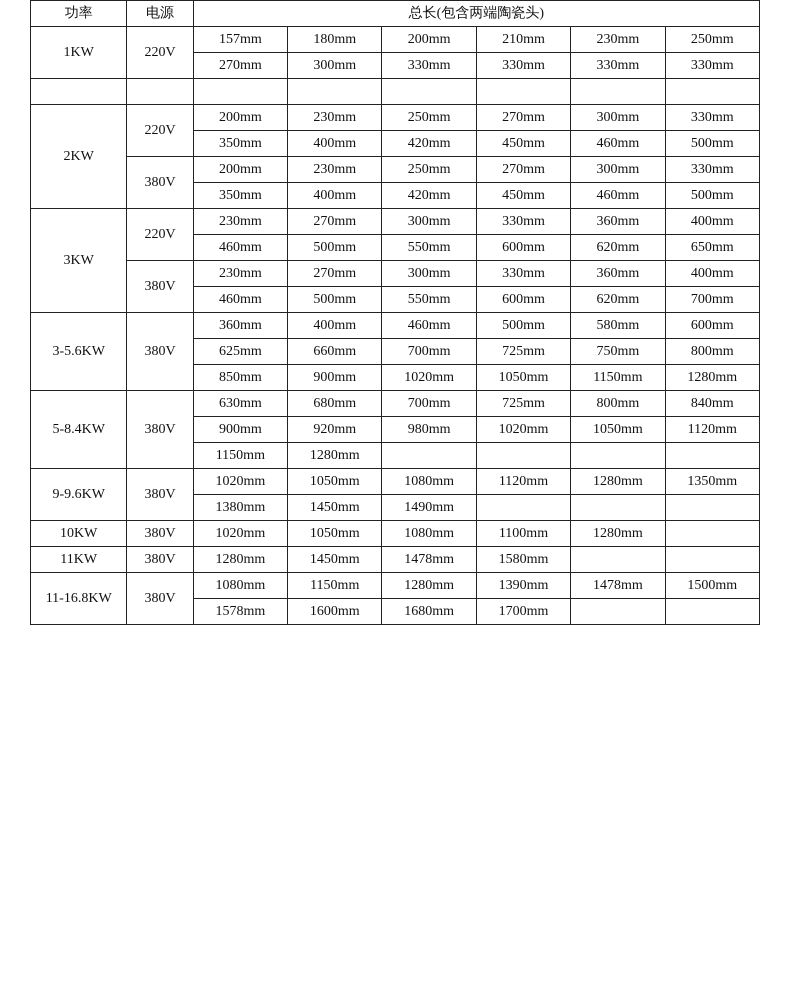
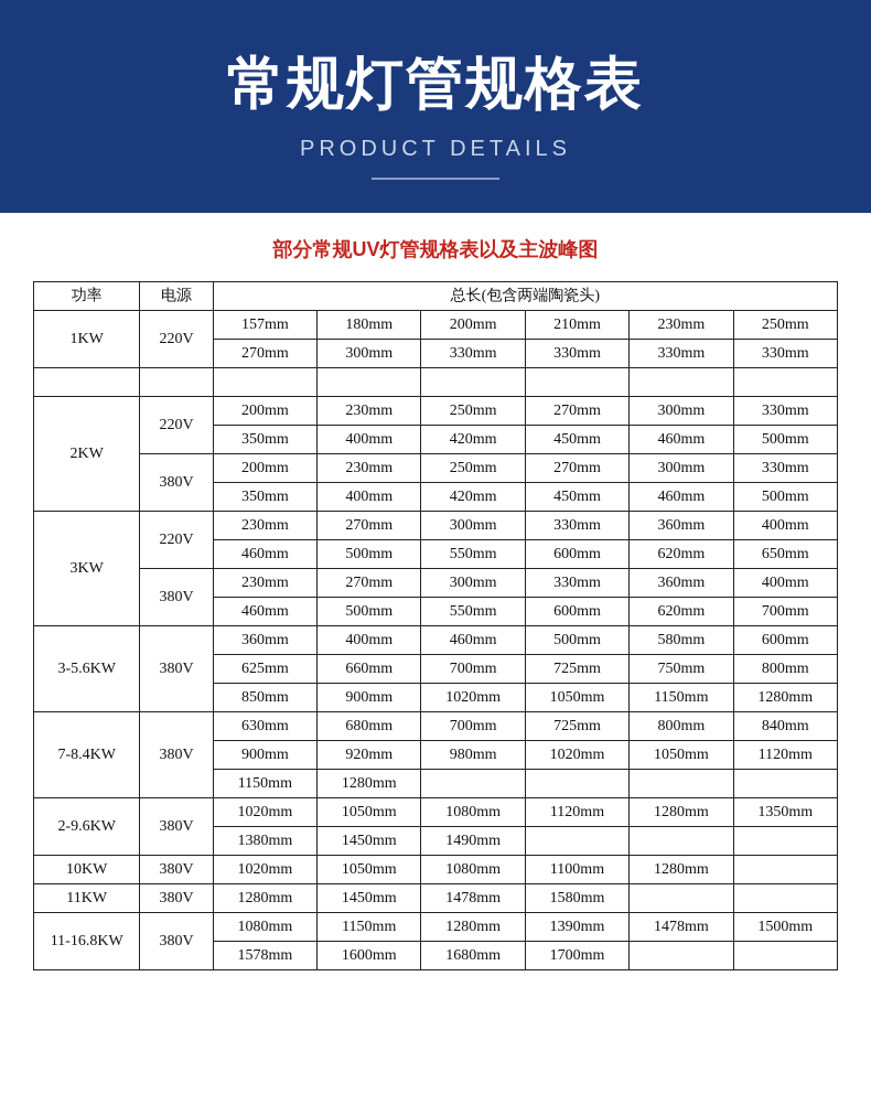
+ 常规灯管规格表
+ PRODUCT DETAILS
+ 部分常规UV灯管规格表以及主波峰图
  功率	电源	总长(包含两端陶瓷头)
  1KW	220V	157mm	180mm	200mm	210mm	230mm	250mm
  270mm	300mm	330mm	330mm	330mm	330mm
  2KW	220V	200mm	230mm	250mm	270mm	300mm	330mm
  350mm	400mm	420mm	450mm	460mm	500mm
  380V	200mm	230mm	250mm	270mm	300mm	330mm
  350mm	400mm	420mm	450mm	460mm	500mm
  3KW	220V	230mm	270mm	300mm	330mm	360mm	400mm
  460mm	500mm	550mm	600mm	620mm	650mm
  380V	230mm	270mm	300mm	330mm	360mm	400mm
  460mm	500mm	550mm	600mm	620mm	700mm
  3-5.6KW	380V	360mm	400mm	460mm	500mm	580mm	600mm
  625mm	660mm	700mm	725mm	750mm	800mm
  850mm	900mm	1020mm	1050mm	1150mm	1280mm
- 5-8.4KW	380V	630mm	680mm	700mm	725mm	800mm	840mm
+ 7-8.4KW	380V	630mm	680mm	700mm	725mm	800mm	840mm
  900mm	920mm	980mm	1020mm	1050mm	1120mm
  1150mm	1280mm
- 9-9.6KW	380V	1020mm	1050mm	1080mm	1120mm	1280mm	1350mm
+ 2-9.6KW	380V	1020mm	1050mm	1080mm	1120mm	1280mm	1350mm
  1380mm	1450mm	1490mm
  10KW	380V	1020mm	1050mm	1080mm	1100mm	1280mm
  11KW	380V	1280mm	1450mm	1478mm	1580mm
  11-16.8KW	380V	1080mm	1150mm	1280mm	1390mm	1478mm	1500mm
  1578mm	1600mm	1680mm	1700mm
